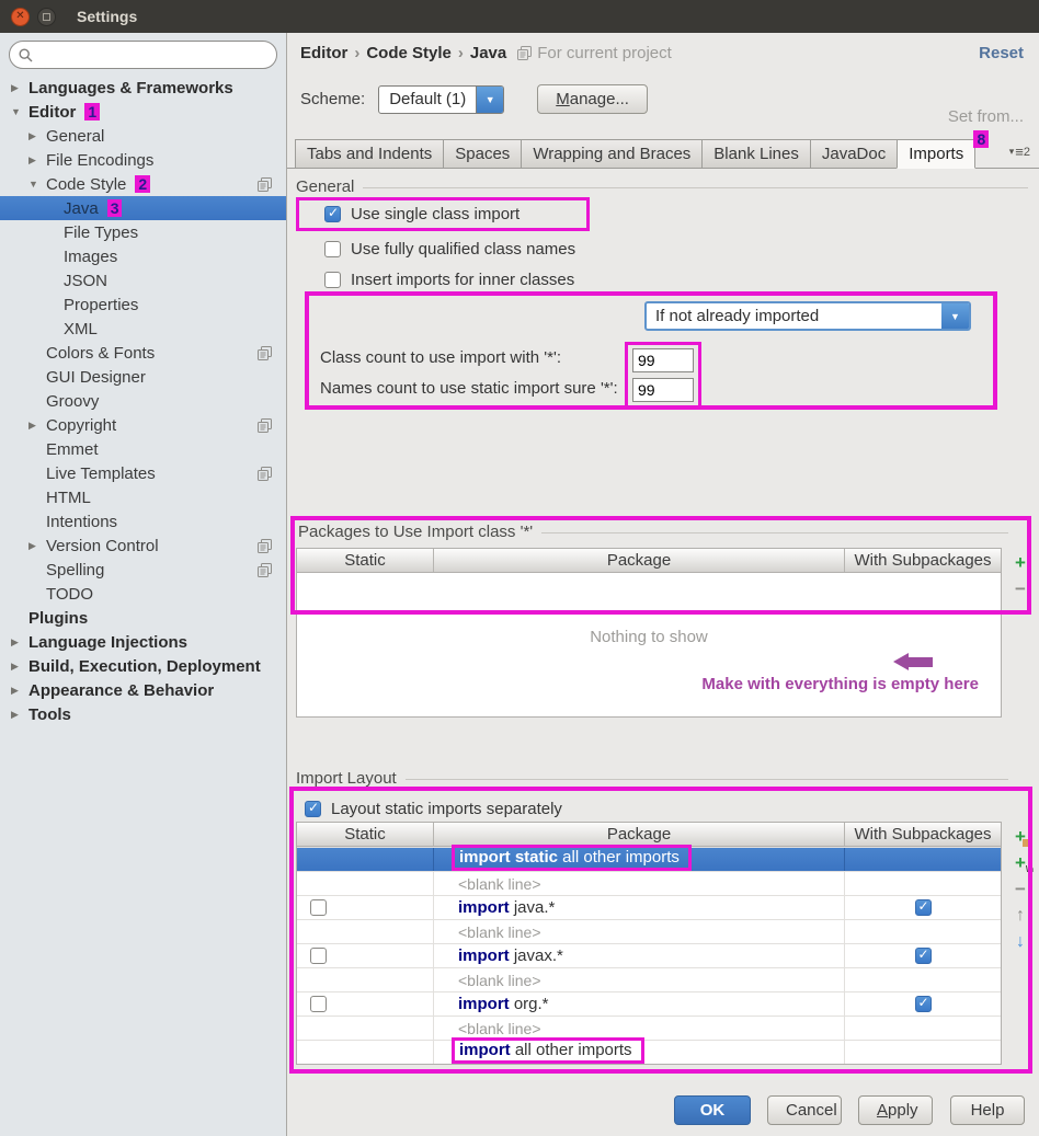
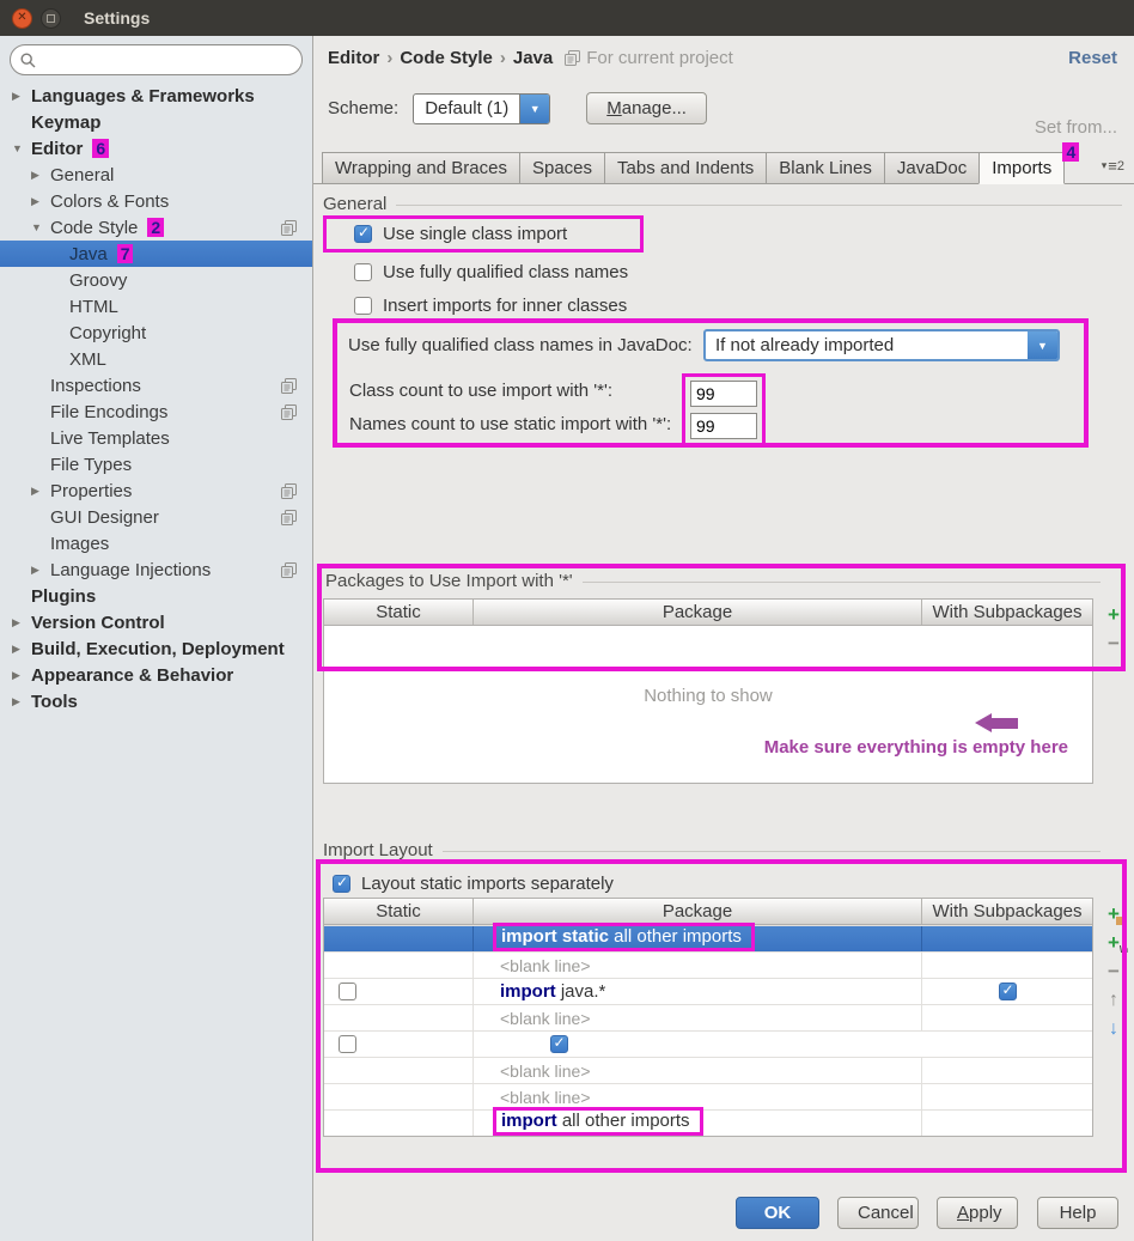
  ✕
  Settings
  ▶
  Languages & Frameworks
+ Keymap
  ▼
  Editor
- 1
+ 6
  ▶
  General
  ▶
- File Encodings
+ Colors & Fonts
  ▼
  Code Style
  2
  Java
- 3
+ 7
- File Types
+ Groovy
- Images
+ HTML
- JSON
- Properties
+ Copyright
  XML
+ Inspections
- Colors & Fonts
+ File Encodings
- GUI Designer
+ Live Templates
- Groovy
+ File Types
  ▶
- Copyright
+ Properties
- Emmet
- Live Templates
+ GUI Designer
- HTML
+ Images
- Intentions
  ▶
- Version Control
+ Language Injections
- Spelling
- TODO
  Plugins
  ▶
- Language Injections
+ Version Control
  ▶
  Build, Execution, Deployment
  ▶
  Appearance & Behavior
  ▶
  Tools
  Editor
  ›
  Code Style
  ›
  Java
  For current project
  Reset
  Scheme:
  Default (1)
  ▼
  Manage...
  Set from...
- Tabs and Indents
+ Wrapping and Braces
  Spaces
- Wrapping and Braces
+ Tabs and Indents
  Blank Lines
  JavaDoc
  Imports
- 8
+ 4
  ▾
  ≡
  2
  General
  Use single class import
  Use fully qualified class names
  Insert imports for inner classes
+ Use fully qualified class names in JavaDoc:
  If not already imported
  ▼
  Class count to use import with '*':
- Names count to use static import sure '*':
+ Names count to use static import with '*':
  99
  99
- Packages to Use Import class '*'
+ Packages to Use Import with '*'
  Static
  Package
  With Subpackages
  Nothing to show
  +
  −
- Make with everything is empty here
+ Make sure everything is empty here
  Import Layout
  Layout static imports separately
  Static
  Package
  With Subpackages
  import static
  all other imports
  <blank line>
  import java.*
  <blank line>
- import javax.*
  <blank line>
- import org.*
  <blank line>
  import
  all other imports
  +
  +
  \n
  −
  ↑
  ↓
  OK
  Cancel
  Apply
  Help
